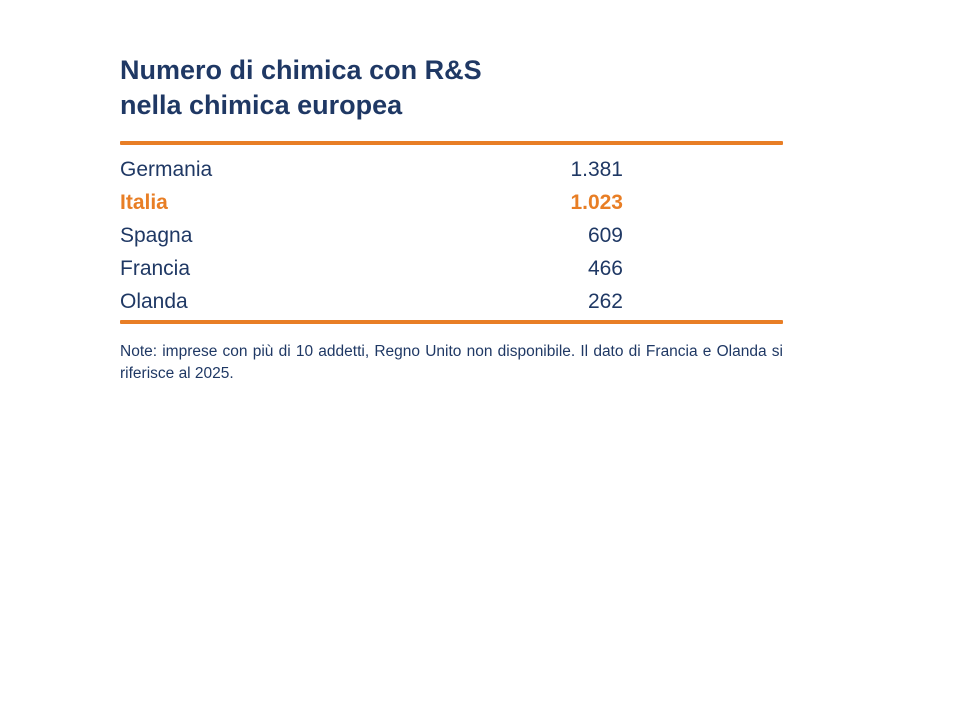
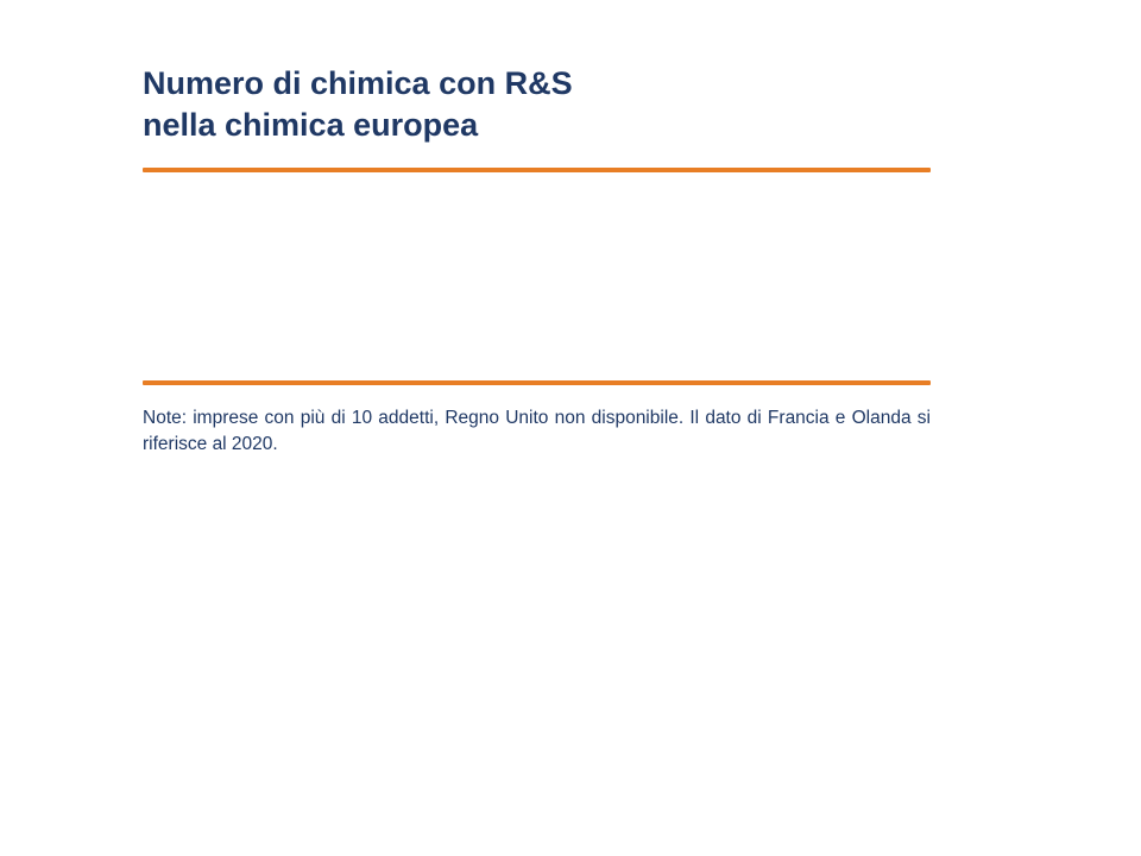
  Numero di chimica con R&S
  nella chimica europea
- Germania
- 1.381
- Italia
- 1.023
- Spagna
- 609
- Francia
- 466
- Olanda
- 262
- Note: imprese con più di 10 addetti, Regno Unito non disponibile. Il dato di Francia e Olanda si riferisce al 2025.
+ Note: imprese con più di 10 addetti, Regno Unito non disponibile. Il dato di Francia e Olanda si riferisce al 2020.
